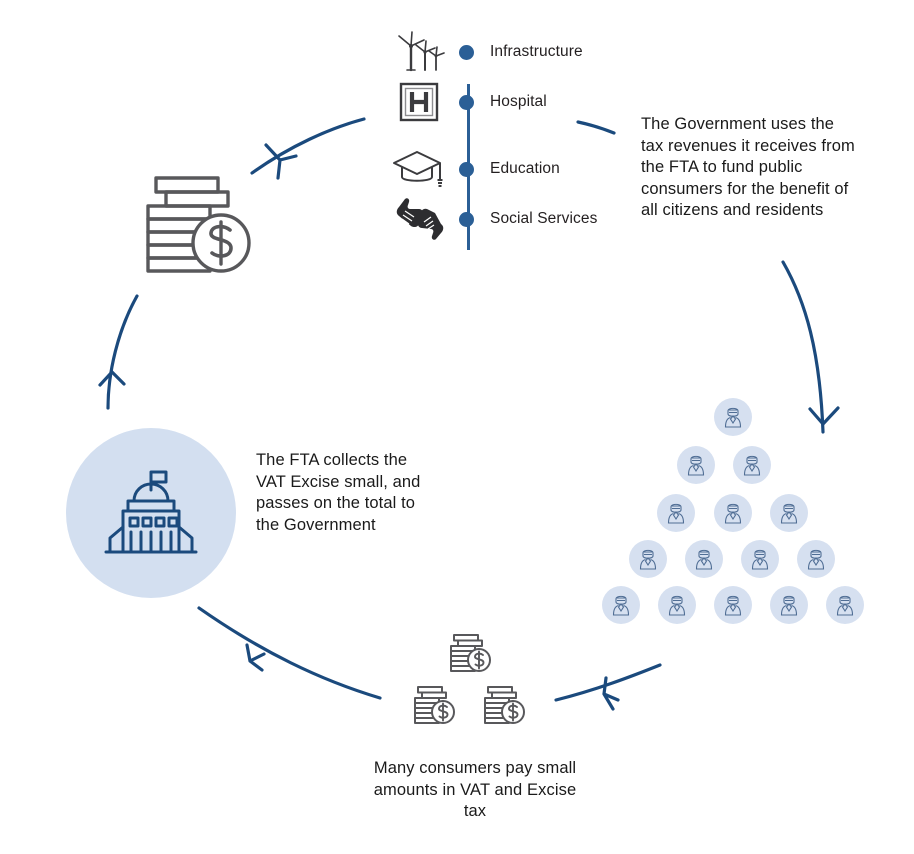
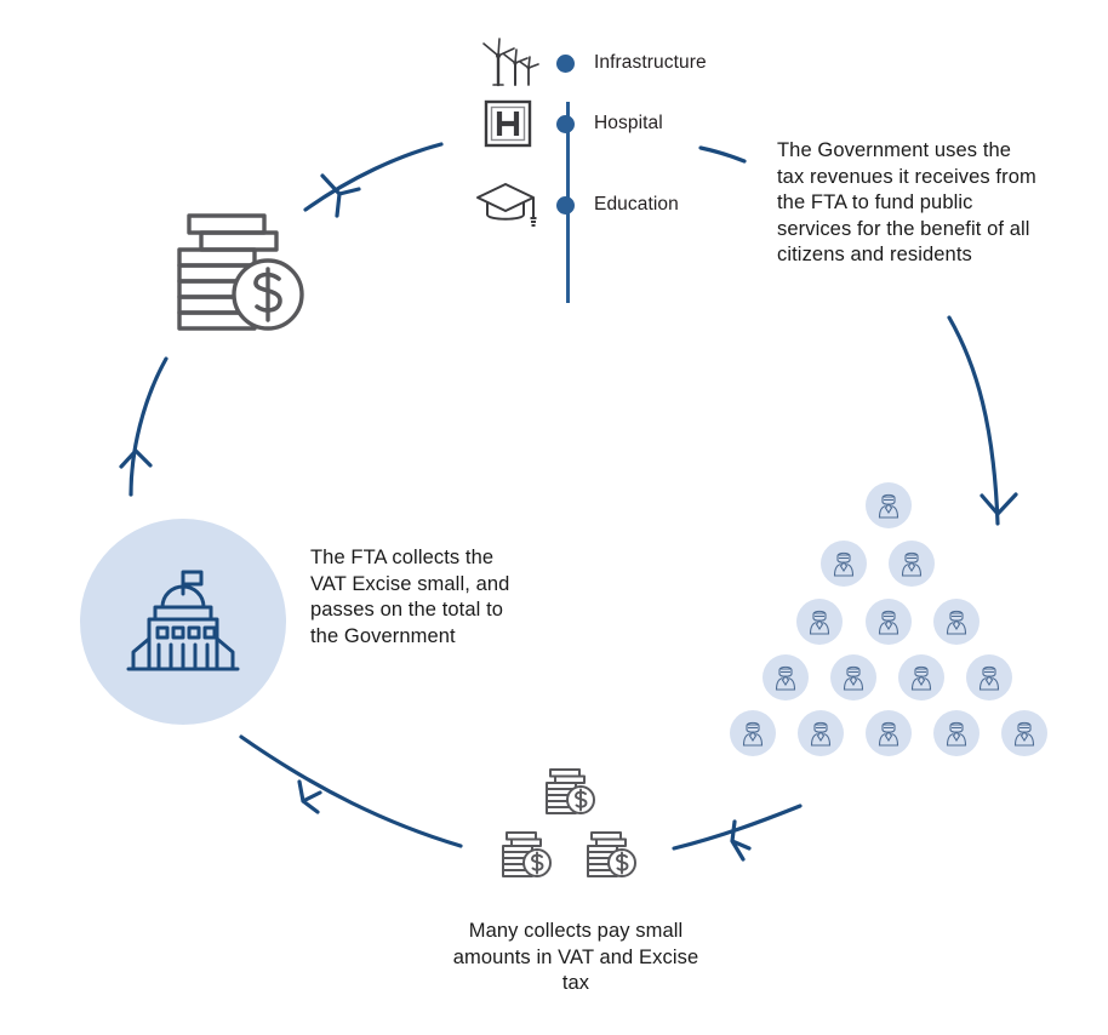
  Infrastructure
  Hospital
  Education
- Social Services
- The Government uses the tax revenues it receives from the FTA to fund public consumers for the benefit of all citizens and residents
+ The Government uses the tax revenues it receives from the FTA to fund public services for the benefit of all citizens and residents
  The FTA collects the VAT Excise small, and passes on the total to the Government
- Many consumers pay small amounts in VAT and Excise tax
+ Many collects pay small amounts in VAT and Excise tax
